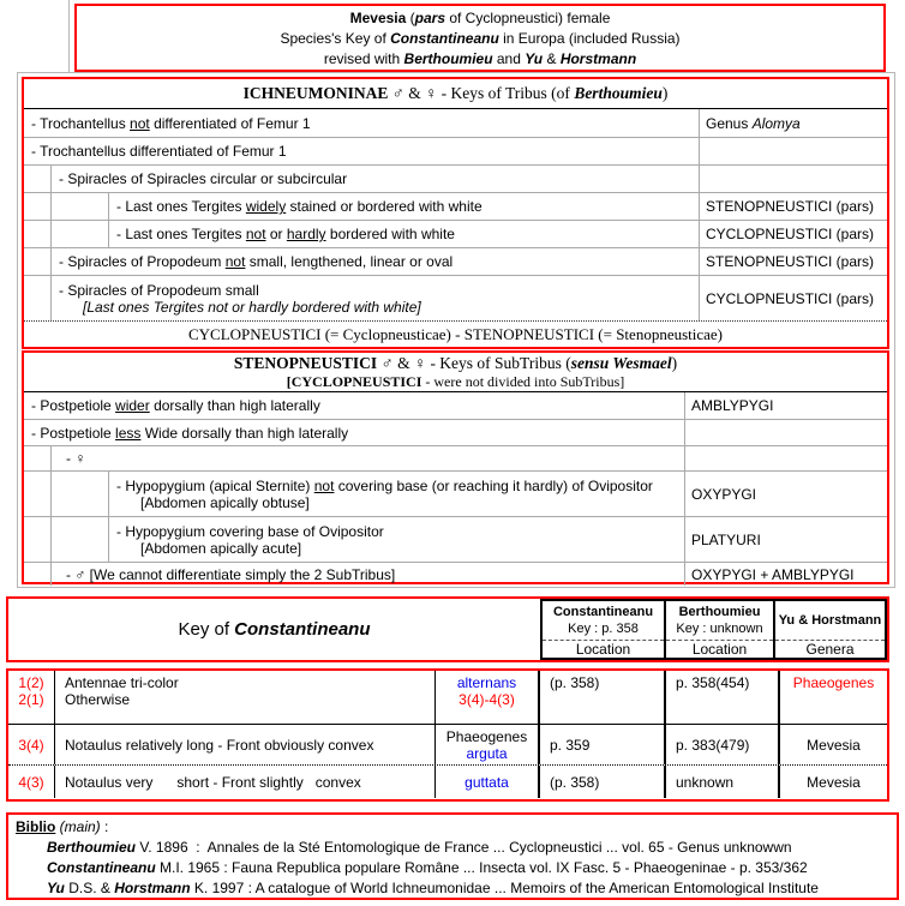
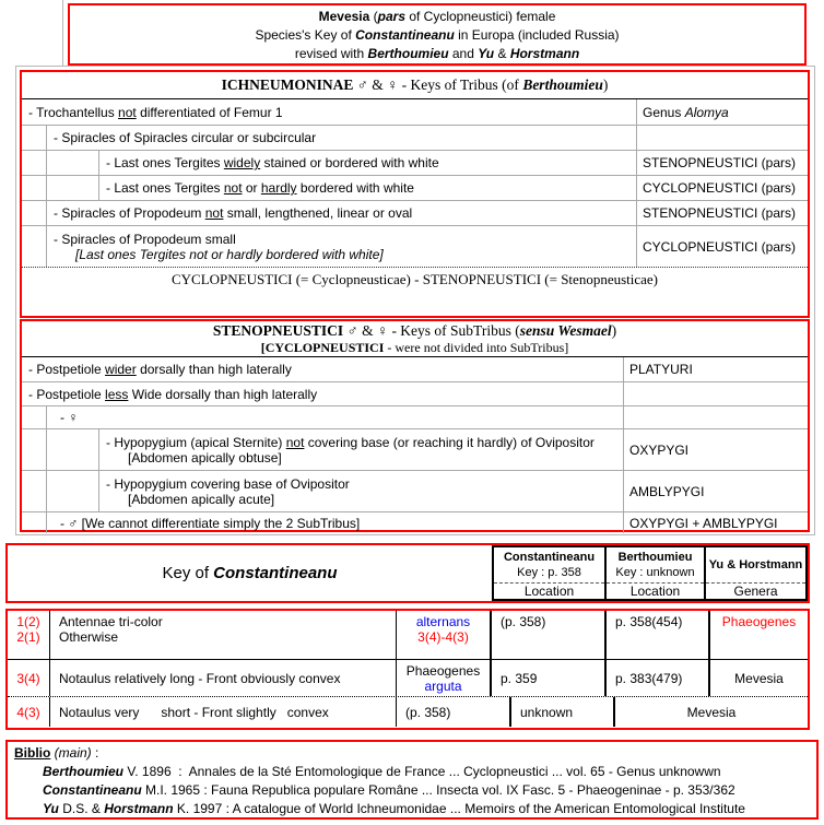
  Mevesia (pars of Cyclopneustici) female
  Species's Key of Constantineanu in Europa (included Russia)
  revised with Berthoumieu and Yu & Horstmann
  ICHNEUMONINAE ♂ & ♀ - Keys of Tribus (of Berthoumieu)
  - Trochantellus not differentiated of Femur 1
  Genus Alomya
- - Trochantellus differentiated of Femur 1
  - Spiracles of Spiracles circular or subcircular
  - Last ones Tergites widely stained or bordered with white
  STENOPNEUSTICI (pars)
  - Last ones Tergites not or hardly bordered with white
  CYCLOPNEUSTICI (pars)
  - Spiracles of Propodeum not small, lengthened, linear or oval
  STENOPNEUSTICI (pars)
  - Spiracles of Propodeum small
  [Last ones Tergites not or hardly bordered with white]
  CYCLOPNEUSTICI (pars)
  CYCLOPNEUSTICI (= Cyclopneusticae) - STENOPNEUSTICI (= Stenopneusticae)
  STENOPNEUSTICI ♂ & ♀ - Keys of SubTribus (sensu Wesmael)
  [CYCLOPNEUSTICI - were not divided into SubTribus]
  - Postpetiole wider dorsally than high laterally
- AMBLYPYGI
+ PLATYURI
  - Postpetiole less Wide dorsally than high laterally
  - ♀
  - Hypopygium (apical Sternite) not covering base (or reaching it hardly) of Ovipositor
  [Abdomen apically obtuse]
  OXYPYGI
  - Hypopygium covering base of Ovipositor
  [Abdomen apically acute]
- PLATYURI
+ AMBLYPYGI
  - ♂ [We cannot differentiate simply the 2 SubTribus]
  OXYPYGI + AMBLYPYGI
  Key of Constantineanu
  Constantineanu
  Key : p. 358
  Location
  Berthoumieu
  Key : unknown
  Location
  Yu & Horstmann
  Genera
  1(2)
  2(1)
  Antennae tri-color
  Otherwise
  alternans
  3(4)-4(3)
  (p. 358)
  p. 358(454)
  Phaeogenes
  3(4)
  Notaulus relatively long - Front obviously convex
  Phaeogenes
  arguta
  p. 359
  p. 383(479)
  Mevesia
  4(3)
  Notaulus very short - Front slightly convex
- guttata
  (p. 358)
  unknown
  Mevesia
  Biblio (main) :
  Berthoumieu V. 1896 : Annales de la Sté Entomologique de France ... Cyclopneustici ... vol. 65 - Genus unknowwn
  Constantineanu M.I. 1965 : Fauna Republica populare Române ... Insecta vol. IX Fasc. 5 - Phaeogeninae - p. 353/362
  Yu D.S. & Horstmann K. 1997 : A catalogue of World Ichneumonidae ... Memoirs of the American Entomological Institute
